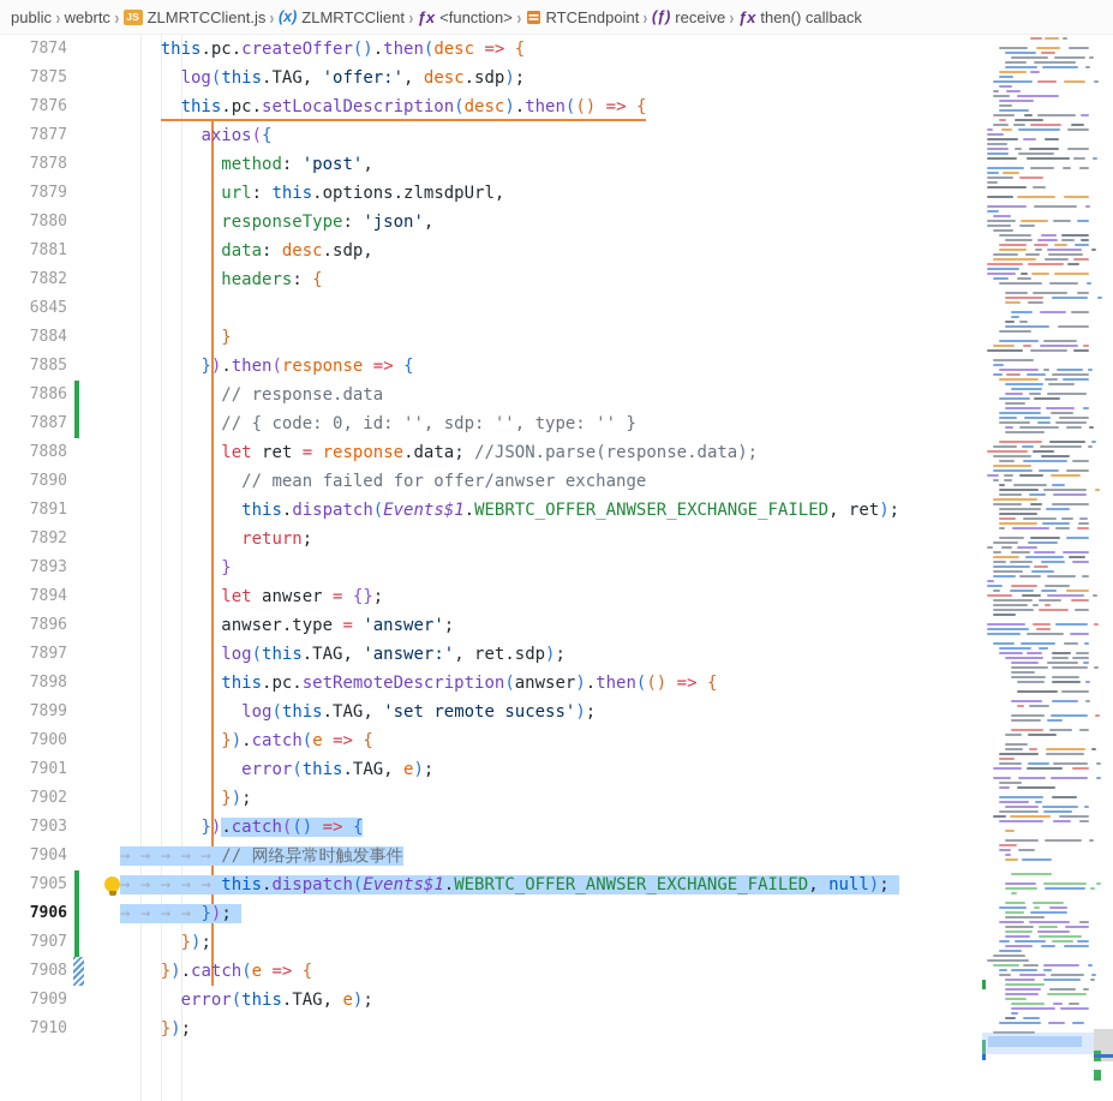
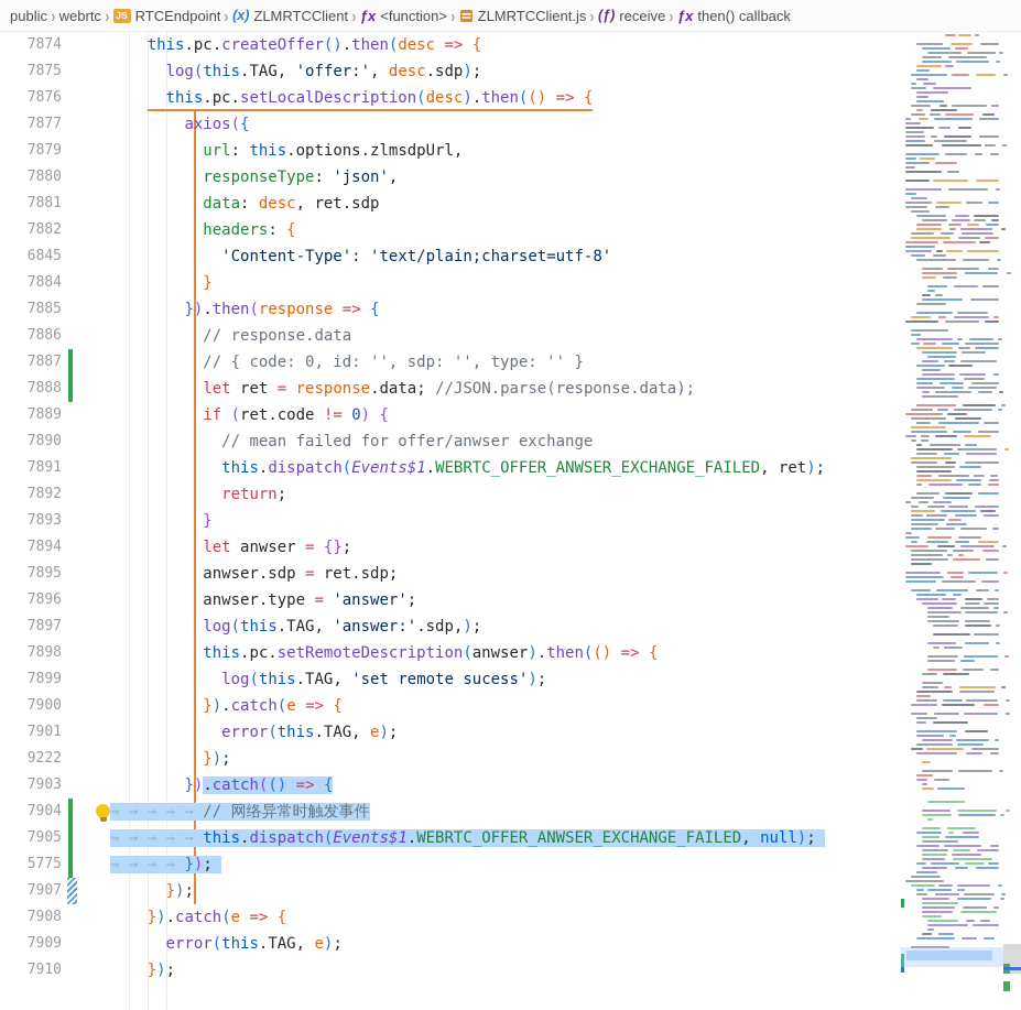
  public
  ›
  webrtc
  ›
  JS
- ZLMRTCClient.js
+ RTCEndpoint
  ›
  (x)
  ZLMRTCClient
  ›
  ƒx
  <function>
  ›
- RTCEndpoint
+ ZLMRTCClient.js
  ›
  (ƒ)
  receive
  ›
  ƒx
  then() callback
  7874
  this.pc.createOffer().then(desc => {
  7875
  log(this.TAG, 'offer:', desc.sdp);
  7876
  this.pc.setLocalDescription(desc).then(() => {
  7877
  axios({
- 7878
- method: 'post',
  7879
  url: this.options.zlmsdpUrl,
  7880
  responseType: 'json',
  7881
- data: desc.sdp,
+ data: desc, ret.sdp
  7882
  headers: {
  6845
+ 'Content-Type': 'text/plain;charset=utf-8'
  7884
  }
  7885
  }).then(response => {
  7886
  // response.data
  7887
  // { code: 0, id: '', sdp: '', type: '' }
  7888
  let ret = response.data; //JSON.parse(response.data);
+ 7889
+ if (ret.code != 0) {
  7890
  // mean failed for offer/anwser exchange
  7891
  this.dispatch(Events$1.WEBRTC_OFFER_ANWSER_EXCHANGE_FAILED, ret);
  7892
  return;
  7893
  }
  7894
  let anwser = {};
+ 7895
+ anwser.sdp = ret.sdp;
  7896
  anwser.type = 'answer';
  7897
- log(this.TAG, 'answer:', ret.sdp);
+ log(this.TAG, 'answer:'.sdp,);
  7898
  this.pc.setRemoteDescription(anwser).then(() => {
  7899
  log(this.TAG, 'set remote sucess');
  7900
  }).catch(e => {
  7901
  error(this.TAG, e);
- 7902
+ 9222
  });
  7903
  }).catch(() => {
  7904
  → → → → → // 网络异常时触发事件
  7905
  → → → → → this.dispatch(Events$1.WEBRTC_OFFER_ANWSER_EXCHANGE_FAILED, null);
- 7906
+ 5775
  → → → → });
  7907
  });
  7908
  }).catch(e => {
  7909
  error(this.TAG, e);
  7910
  });
